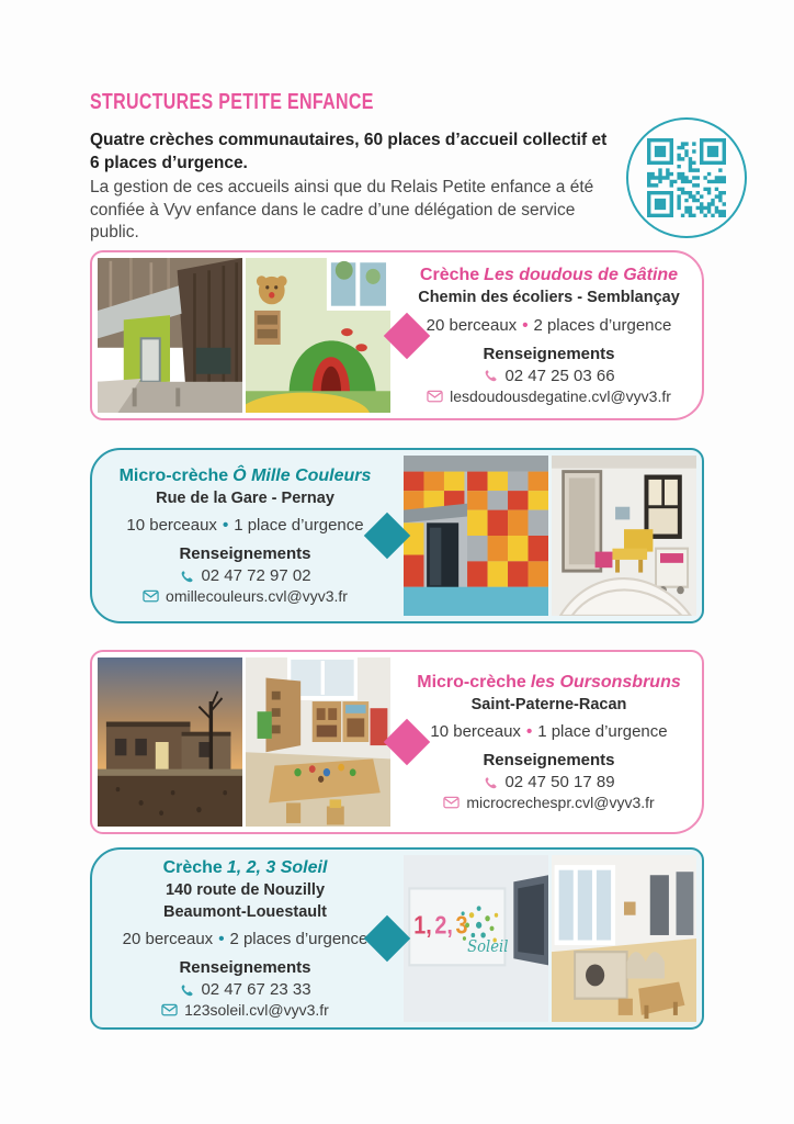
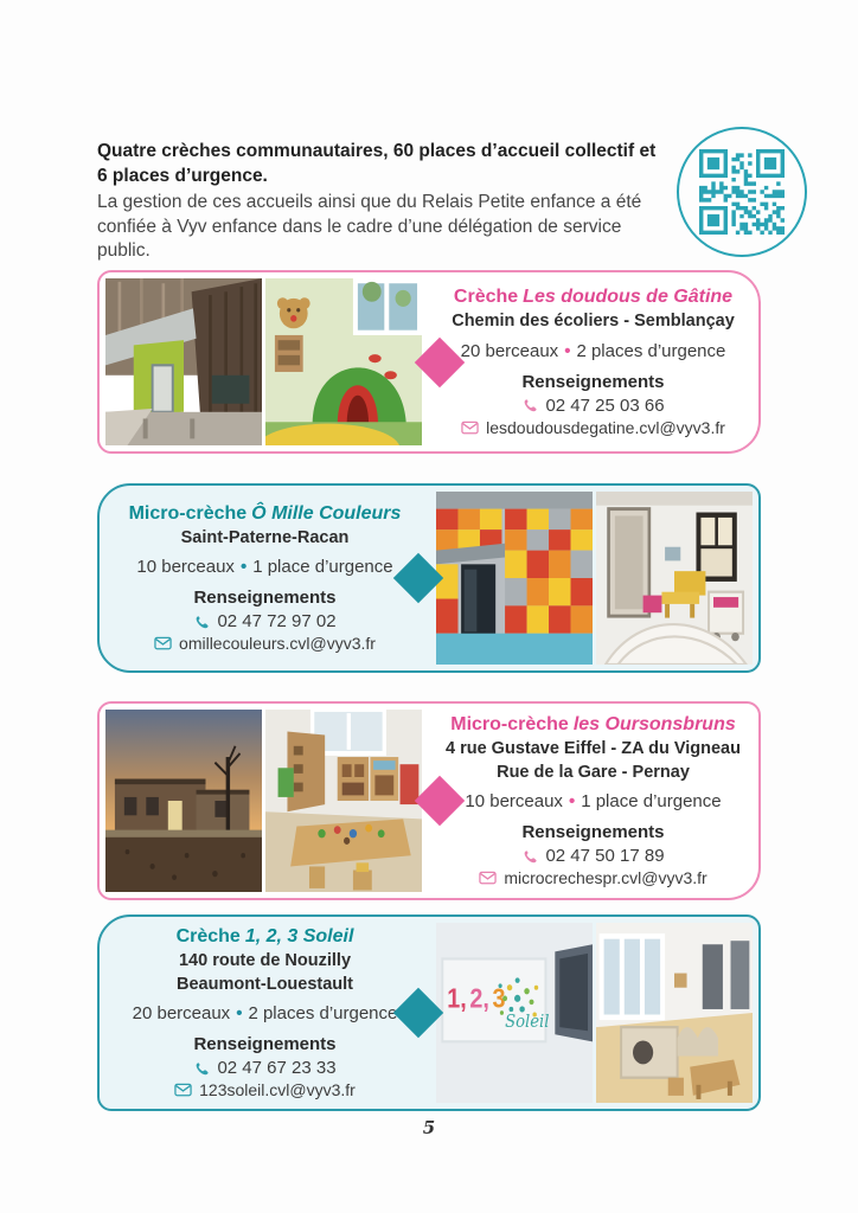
- STRUCTURES PETITE ENFANCE
  Quatre crèches communautaires, 60 places d’accueil collectif et 6 places d’urgence.
  La gestion de ces accueils ainsi que du Relais Petite enfance a été confiée à Vyv enfance dans le cadre d’une délégation de service public.
  Crèche Les doudous de Gâtine
  Chemin des écoliers - Semblançay
  20 berceaux • 2 places d’urgence
  Renseignements
  02 47 25 03 66
  lesdoudousdegatine.cvl@vyv3.fr
  Micro-crèche Ô Mille Couleurs
- Rue de la Gare - Pernay
+ Saint-Paterne-Racan
  10 berceaux • 1 place d’urgence
  Renseignements
  02 47 72 97 02
  omillecouleurs.cvl@vyv3.fr
  Micro-crèche les Oursonsbruns
+ 4 rue Gustave Eiffel - ZA du Vigneau
- Saint-Paterne-Racan
+ Rue de la Gare - Pernay
  10 berceaux • 1 place d’urgence
  Renseignements
  02 47 50 17 89
  microcrechespr.cvl@vyv3.fr
  Crèche 1, 2, 3 Soleil
  140 route de Nouzilly
  Beaumont-Louestault
  20 berceaux • 2 places d’urgence
  Renseignements
  02 47 67 23 33
  123soleil.cvl@vyv3.fr
  1,2,3
  Soleil
+ 5
